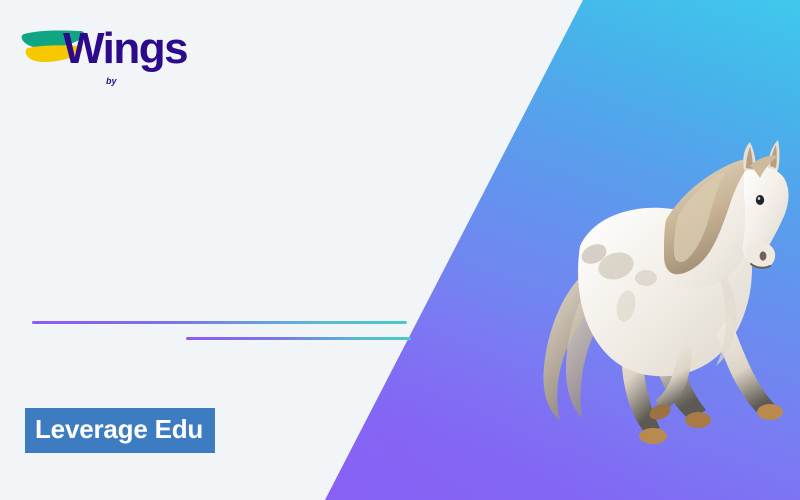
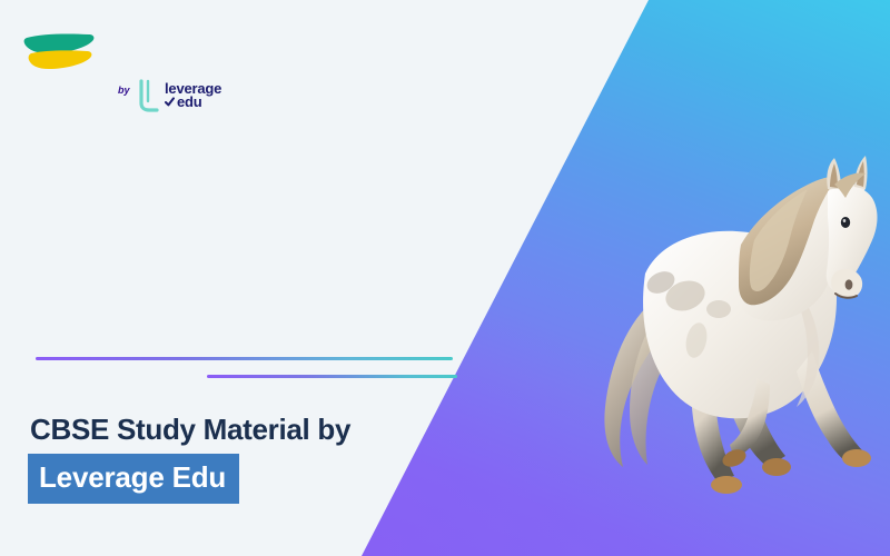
- Wings
  by
+ leverage
+ edu
+ CBSE Study Material by
  Leverage Edu
